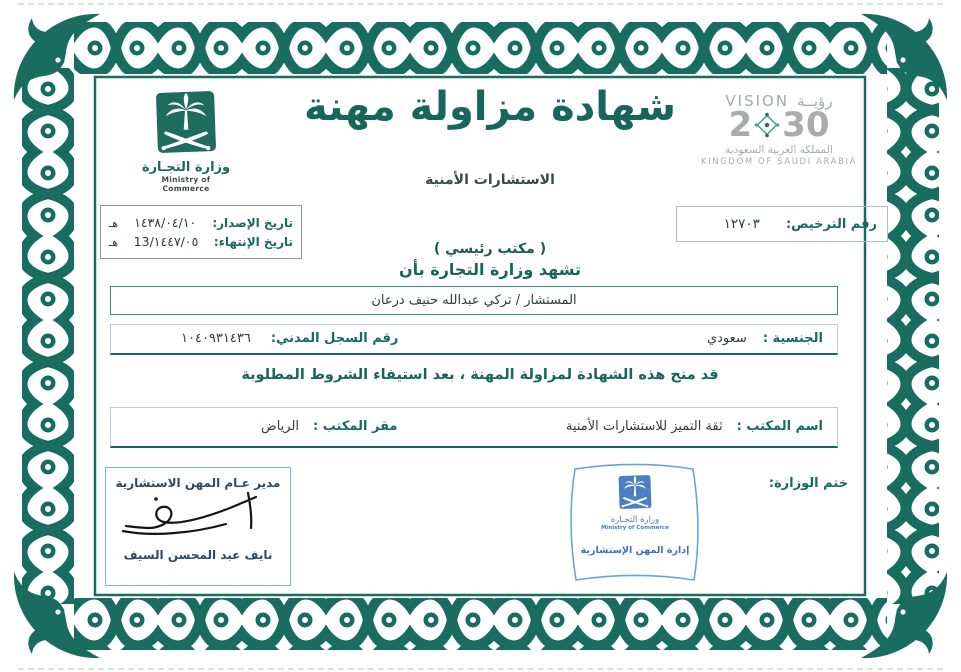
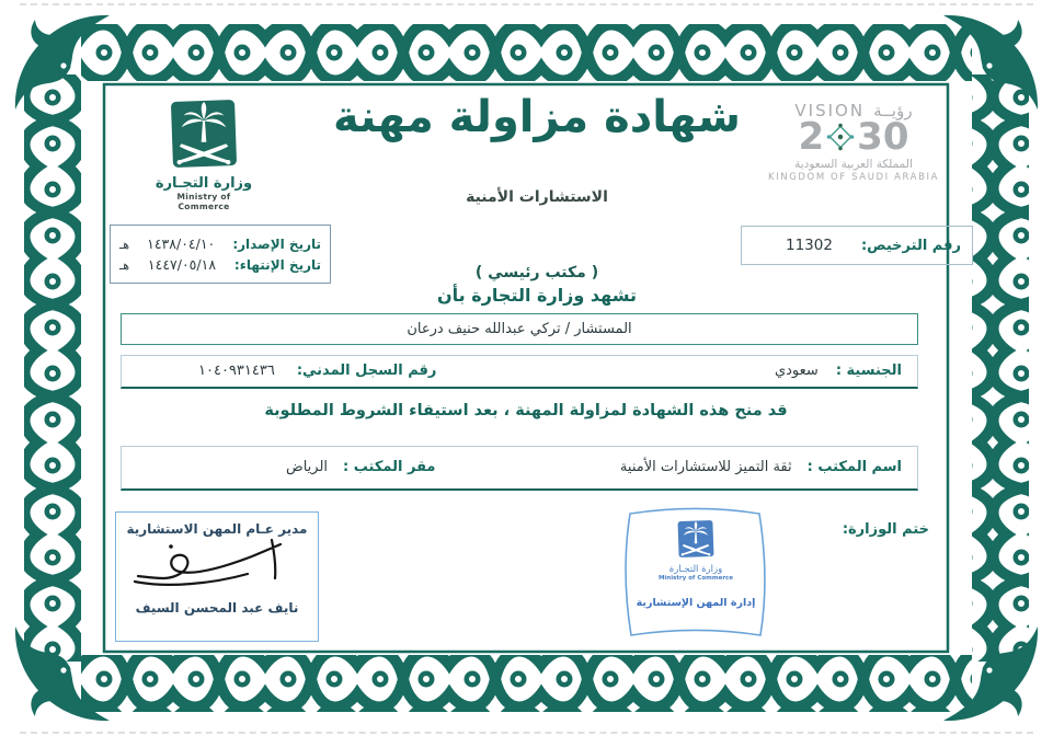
  وزارة التجـارة
  Ministry of Commerce
  شهادة مزاولة مهنة
  الاستشارات الأمنية
  VISION
  رؤيــة
  2
  30
  المملكة العربية السعودية
  KINGDOM OF SAUDI ARABIA
  رقم الترخيص:
- ١٢٧٠٣
+ 11302
  تاريخ الإصدار:
  ١٤٣٨/٠٤/١٠
  هـ
  تاريخ الإنتهاء:
- ١٤٤٧/٠٥/13
+ ١٤٤٧/٠٥/١٨
  هـ
  ( مكتب رئيسي )
  تشهد وزارة التجارة بأن
  المستشار / تركي عبدالله حنيف درعان
  الجنسية :
  سعودي
  رقم السجل المدني:
  ١٠٤٠٩٣١٤٣٦
  قد منح هذه الشهادة لمزاولة المهنة ، بعد استيفاء الشروط المطلوبة
  اسم المكتب :
  ثقة التميز للاستشارات الأمنية
  مقر المكتب :
  الرياض
  ختم الوزارة:
  وزارة التجـارة
  إدارة المهن الإستشارية
  مدير عـام المهن الاستشارية
  نايف عبد المحسن السيف
